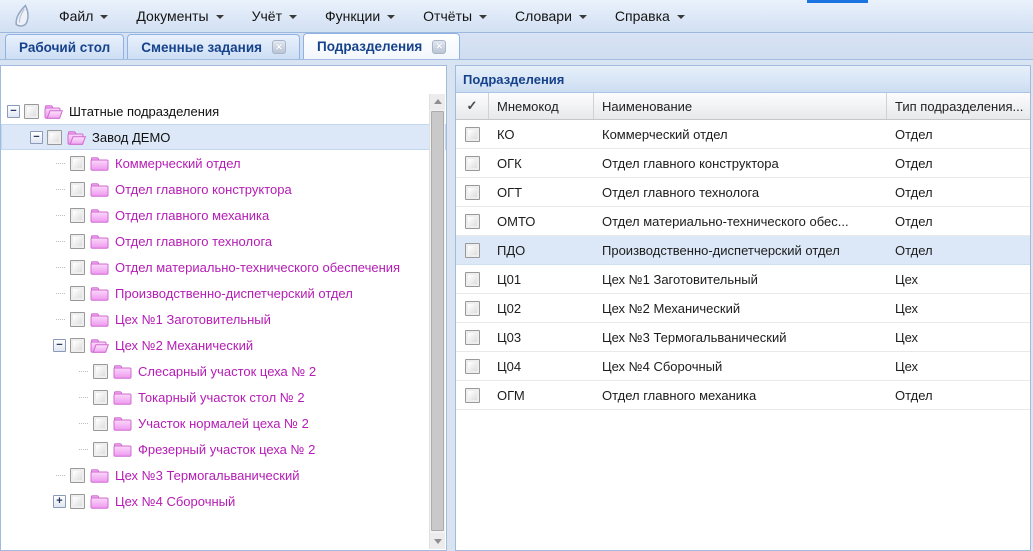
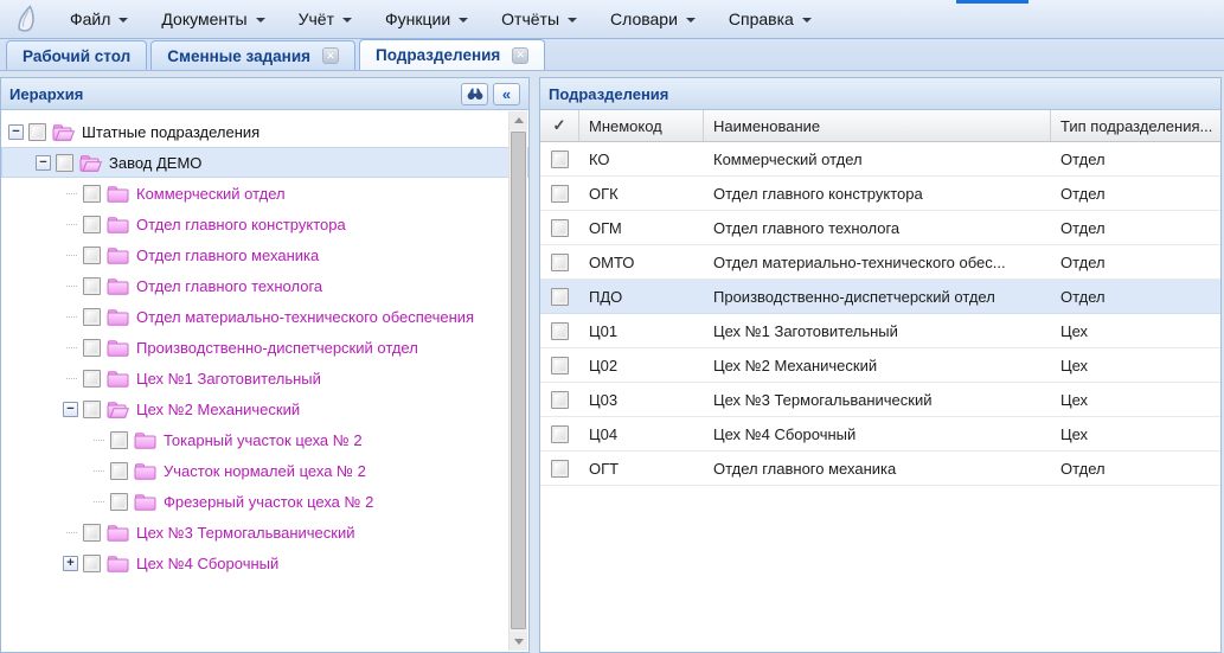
  Файл
  Документы
  Учёт
  Функции
  Отчёты
  Словари
  Справка
  Рабочий стол
  Сменные задания
  ✕
  Подразделения
  ✕
+ Иерархия
+ «
  −
  Штатные подразделения
  −
  Завод ДЕМО
  Коммерческий отдел
  Отдел главного конструктора
  Отдел главного механика
  Отдел главного технолога
  Отдел материально-технического обеспечения
  Производственно-диспетчерский отдел
  Цех №1 Заготовительный
  −
  Цех №2 Механический
- Слесарный участок цеха № 2
- Токарный участок стол № 2
+ Токарный участок цеха № 2
  Участок нормалей цеха № 2
  Фрезерный участок цеха № 2
  Цех №3 Термогальванический
  +
  Цех №4 Сборочный
  Подразделения
  ✓
  Мнемокод
  Наименование
  Тип подразделения...
  КО
  Коммерческий отдел
  Отдел
  ОГК
  Отдел главного конструктора
  Отдел
- ОГТ
+ ОГМ
  Отдел главного технолога
  Отдел
  ОМТО
  Отдел материально-технического обес...
  Отдел
  ПДО
  Производственно-диспетчерский отдел
  Отдел
  Ц01
  Цех №1 Заготовительный
  Цех
  Ц02
  Цех №2 Механический
  Цех
  Ц03
  Цех №3 Термогальванический
  Цех
  Ц04
  Цех №4 Сборочный
  Цех
- ОГМ
+ ОГТ
  Отдел главного механика
  Отдел
